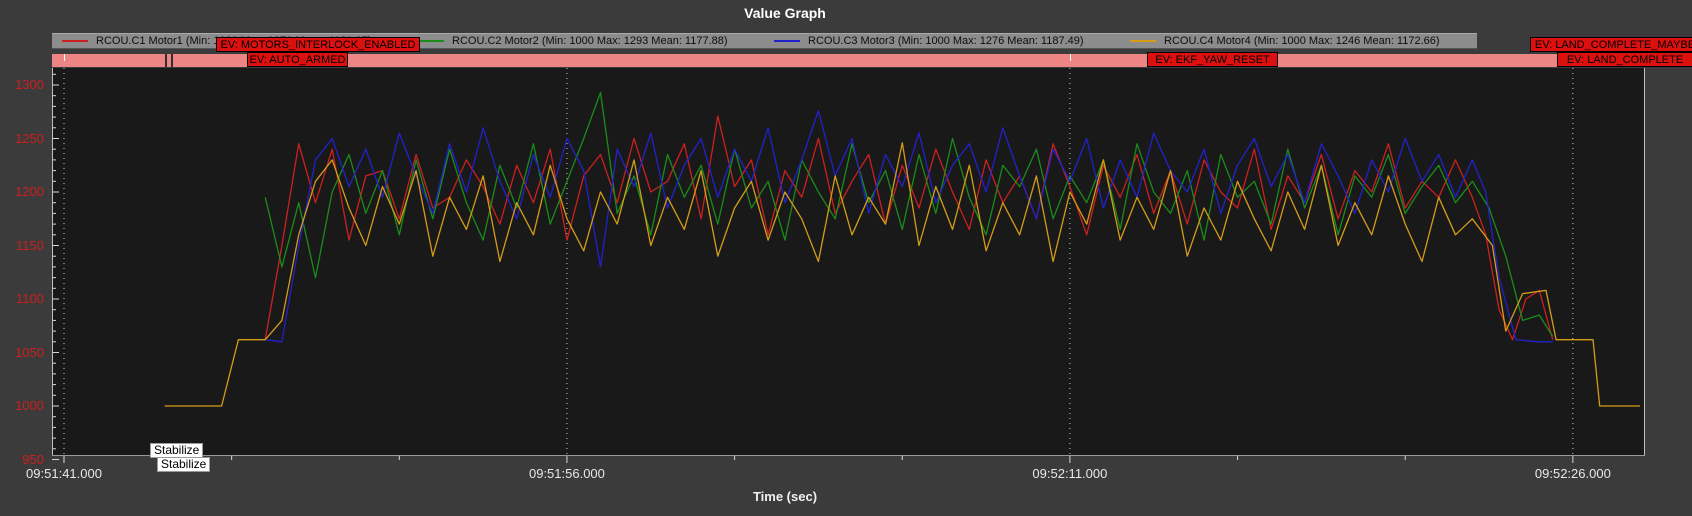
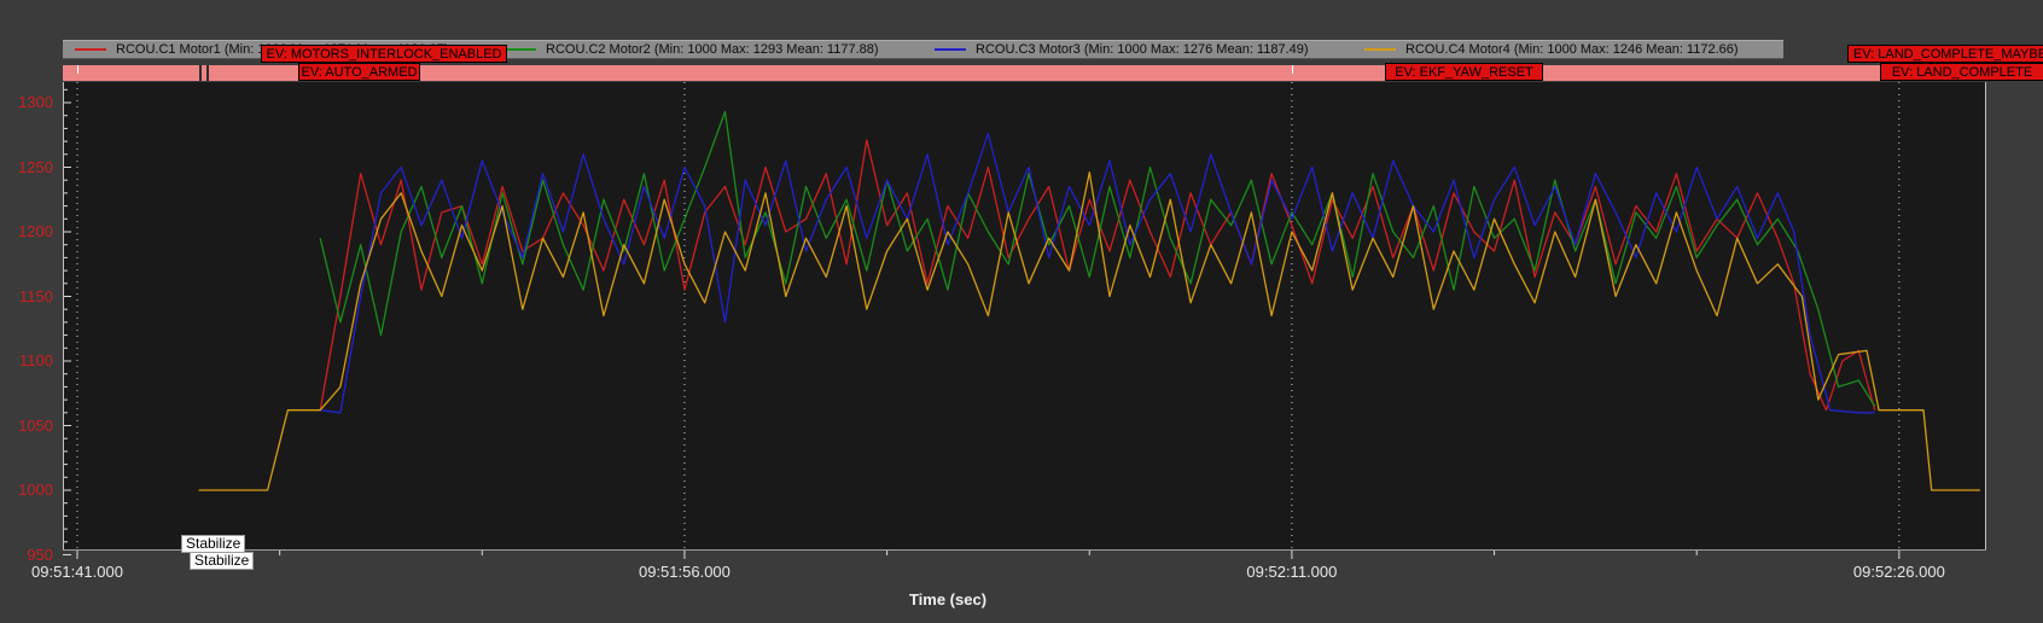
- Value Graph
  RCOU.C2 Motor2 (Min: 1000 Max: 1293 Mean: 1177.88)
  RCOU.C3 Motor3 (Min: 1000 Max: 1276 Mean: 1187.49)
  RCOU.C4 Motor4 (Min: 1000 Max: 1246 Mean: 1172.66)
  EV: MOTORS_INTERLOCK_ENABLED
  EV: LAND_COMPLETE_MAYBE
  EV: AUTO_ARMED
  EV: EKF_YAW_RESET
  EV: LAND_COMPLETE
  Stabilize
  Stabilize
  Time (sec)
  950
  1000
  1050
  1100
  1150
  1200
  1250
  1300
  09:51:41.000
  09:51:56.000
  09:52:11.000
  09:52:26.000
